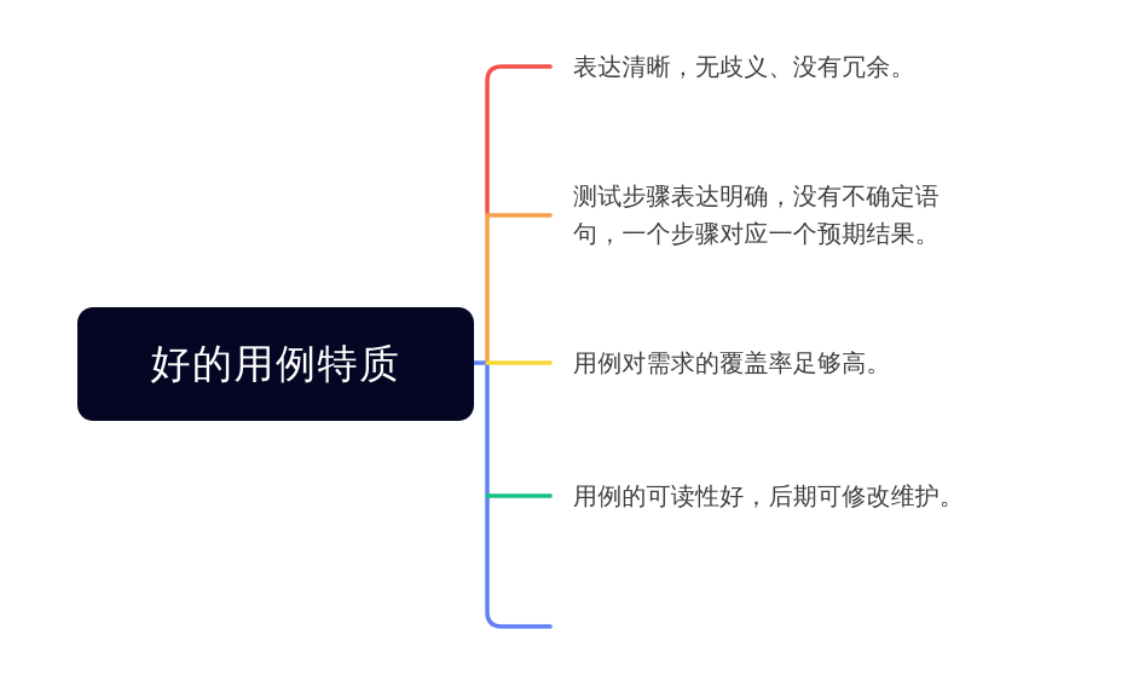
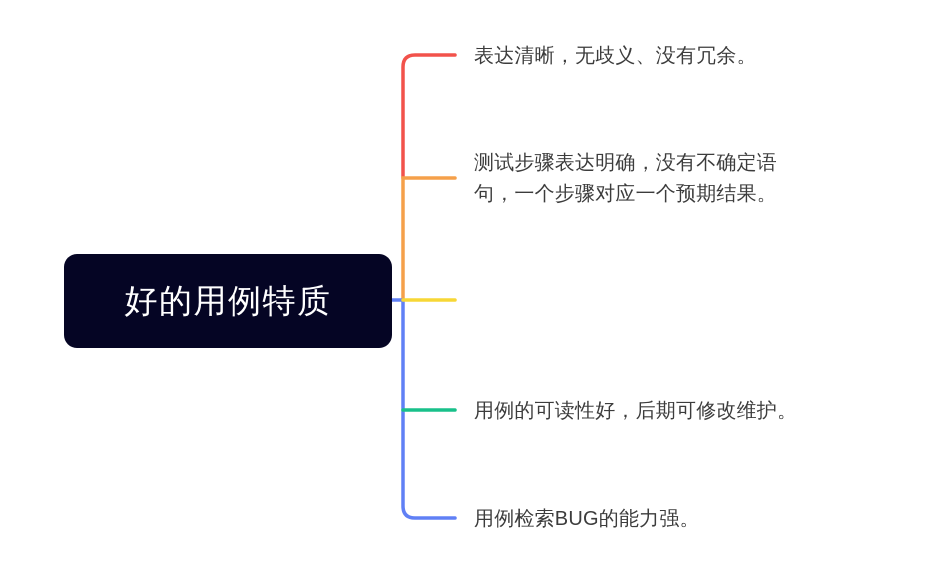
  好的用例特质
  表达清晰，无歧义、没有冗余。
  测试步骤表达明确，没有不确定语
  句，一个步骤对应一个预期结果。
- 用例对需求的覆盖率足够高。
  用例的可读性好，后期可修改维护。
+ 用例检索BUG的能力强。
